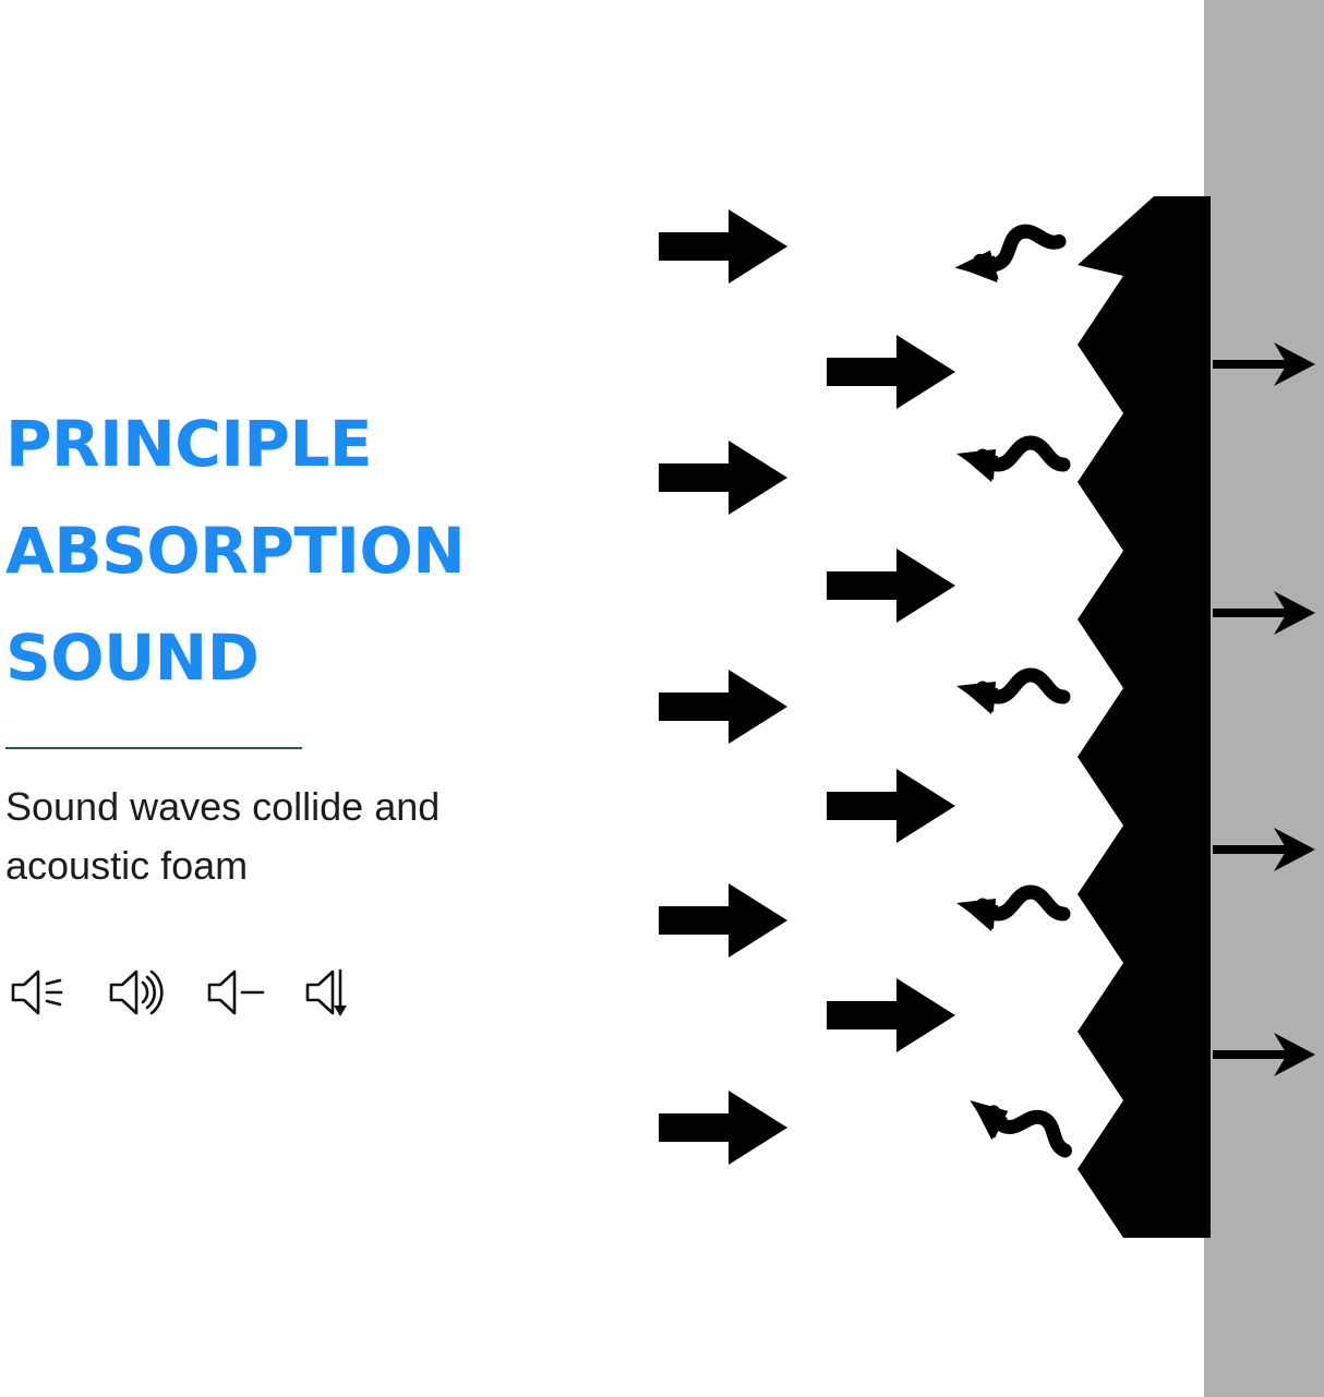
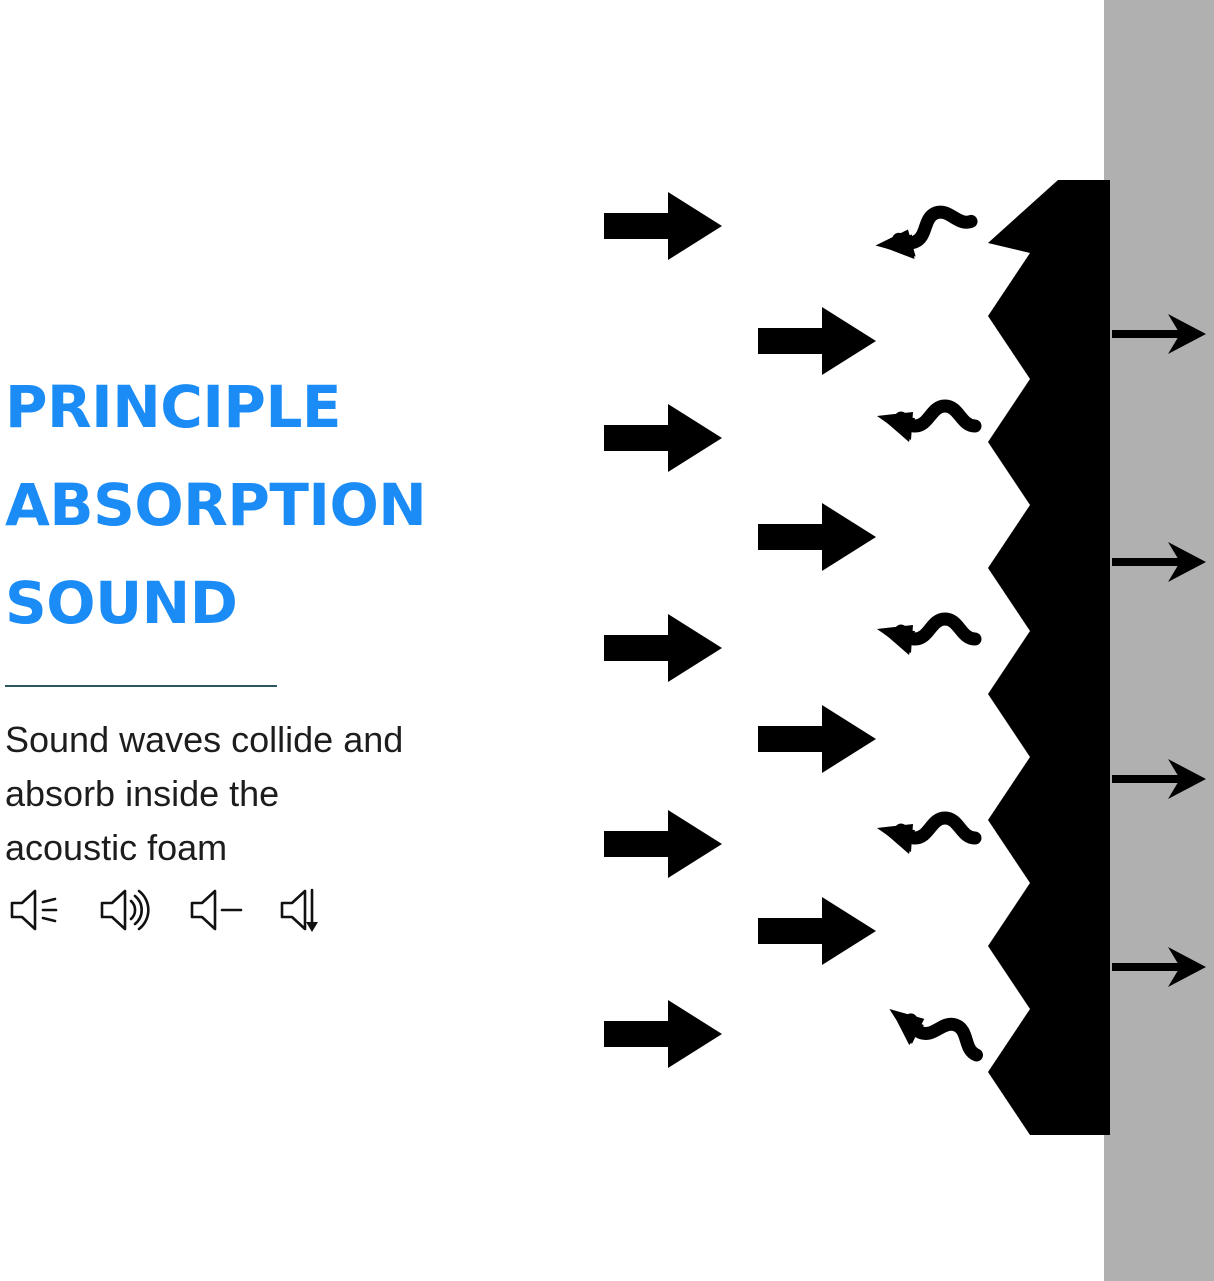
  PRINCIPLE
  ABSORPTION
  SOUND
  Sound waves collide and
+ absorb inside the
  acoustic foam
